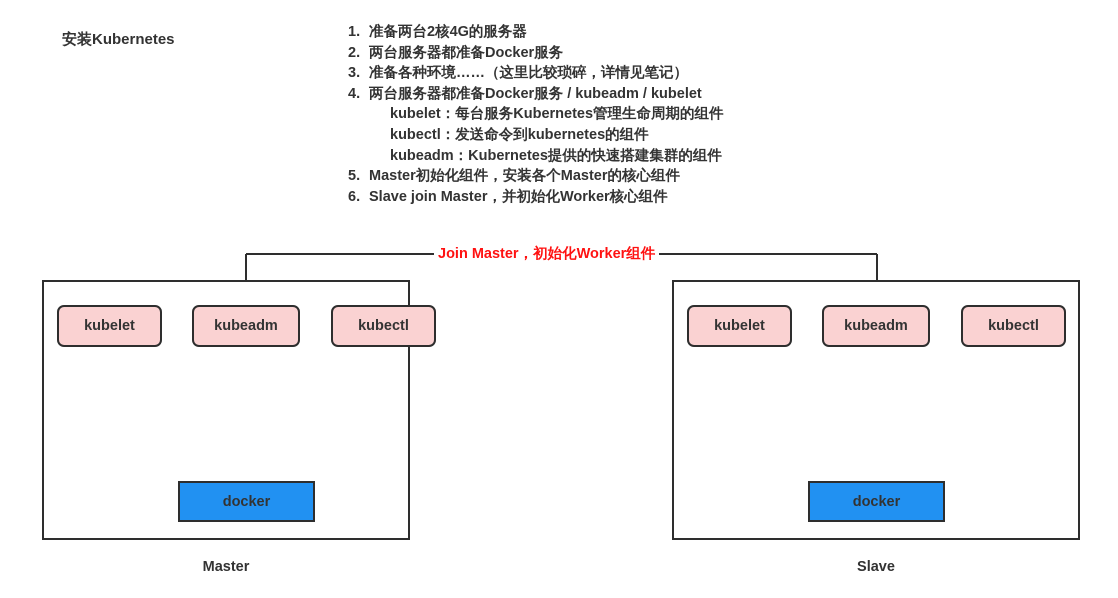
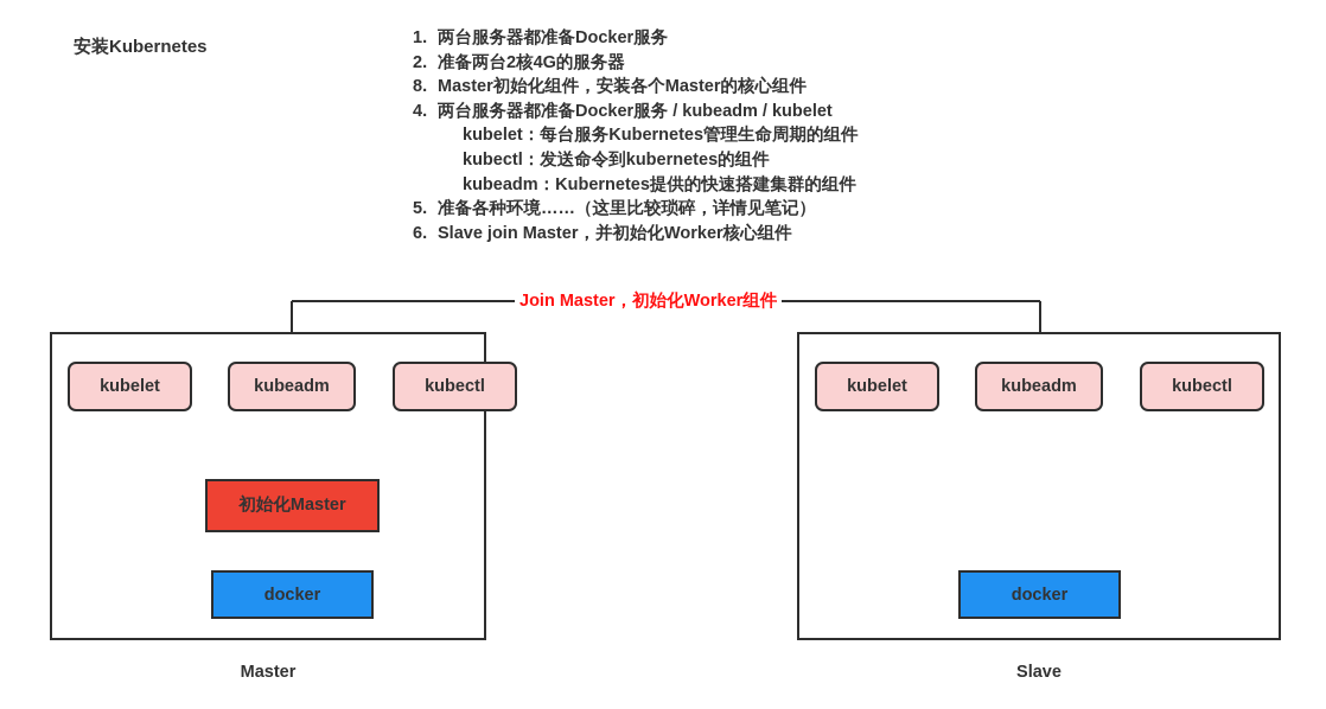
  安装Kubernetes
  1.
- 准备两台2核4G的服务器
+ 两台服务器都准备Docker服务
  2.
- 两台服务器都准备Docker服务
+ 准备两台2核4G的服务器
- 3.
+ 8.
- 准备各种环境……（这里比较琐碎，详情见笔记）
+ Master初始化组件，安装各个Master的核心组件
  4.
  两台服务器都准备Docker服务 / kubeadm / kubelet
  kubelet：每台服务Kubernetes管理生命周期的组件
  kubectl：发送命令到kubernetes的组件
  kubeadm：Kubernetes提供的快速搭建集群的组件
  5.
- Master初始化组件，安装各个Master的核心组件
+ 准备各种环境……（这里比较琐碎，详情见笔记）
  6.
  Slave join Master，并初始化Worker核心组件
  Join Master，初始化Worker组件
  kubelet
  kubeadm
  kubectl
+ 初始化Master
  docker
  Master
  kubelet
  kubeadm
  kubectl
  docker
  Slave
